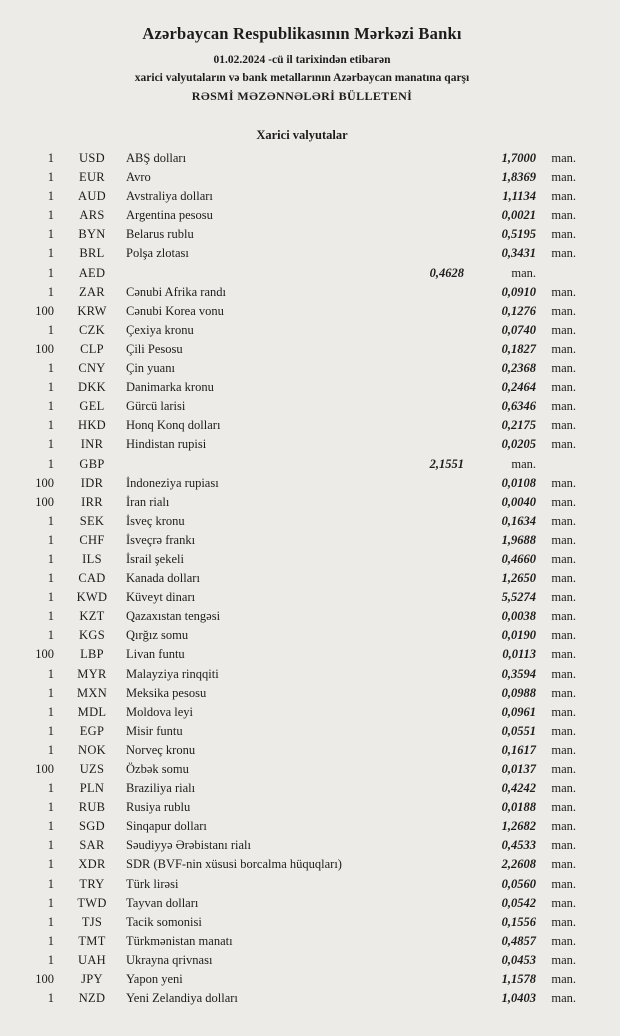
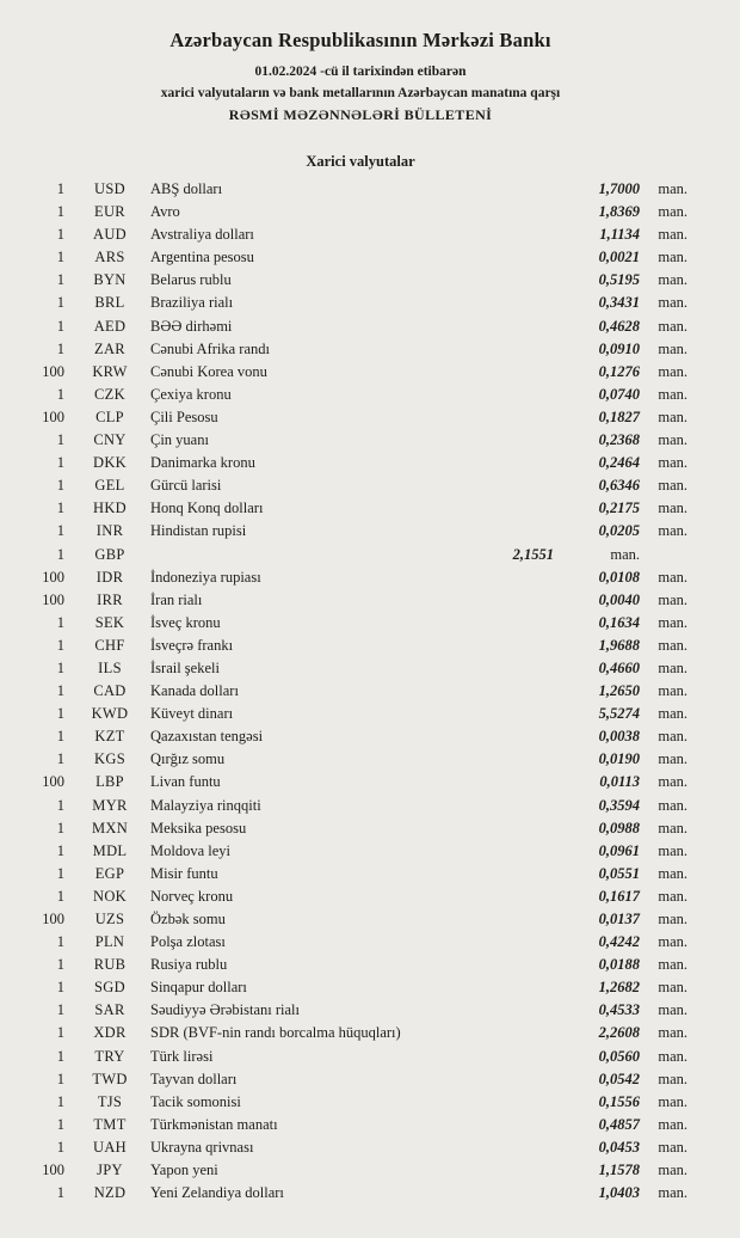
  Azərbaycan Respublikasının Mərkəzi Bankı
  01.02.2024 -cü il tarixindən etibarən
  xarici valyutaların və bank metallarının Azərbaycan manatına qarşı
  RƏSMİ MƏZƏNNƏLƏRİ BÜLLETENİ
  Xarici valyutalar
  1
  USD
  ABŞ dolları
  1,7000
  man.
  1
  EUR
  Avro
  1,8369
  man.
  1
  AUD
  Avstraliya dolları
  1,1134
  man.
  1
  ARS
  Argentina pesosu
  0,0021
  man.
  1
  BYN
  Belarus rublu
  0,5195
  man.
  1
  BRL
- Polşa zlotası
+ Braziliya rialı
  0,3431
  man.
  1
  AED
+ BƏƏ dirhəmi
  0,4628
  man.
  1
  ZAR
  Cənubi Afrika randı
  0,0910
  man.
  100
  KRW
  Cənubi Korea vonu
  0,1276
  man.
  1
  CZK
  Çexiya kronu
  0,0740
  man.
  100
  CLP
  Çili Pesosu
  0,1827
  man.
  1
  CNY
  Çin yuanı
  0,2368
  man.
  1
  DKK
  Danimarka kronu
  0,2464
  man.
  1
  GEL
  Gürcü larisi
  0,6346
  man.
  1
  HKD
  Honq Konq dolları
  0,2175
  man.
  1
  INR
  Hindistan rupisi
  0,0205
  man.
  1
  GBP
  2,1551
  man.
  100
  IDR
  İndoneziya rupiası
  0,0108
  man.
  100
  IRR
  İran rialı
  0,0040
  man.
  1
  SEK
  İsveç kronu
  0,1634
  man.
  1
  CHF
  İsveçrə frankı
  1,9688
  man.
  1
  ILS
  İsrail şekeli
  0,4660
  man.
  1
  CAD
  Kanada dolları
  1,2650
  man.
  1
  KWD
  Küveyt dinarı
  5,5274
  man.
  1
  KZT
  Qazaxıstan tengəsi
  0,0038
  man.
  1
  KGS
  Qırğız somu
  0,0190
  man.
  100
  LBP
  Livan funtu
  0,0113
  man.
  1
  MYR
  Malayziya rinqqiti
  0,3594
  man.
  1
  MXN
  Meksika pesosu
  0,0988
  man.
  1
  MDL
  Moldova leyi
  0,0961
  man.
  1
  EGP
  Misir funtu
  0,0551
  man.
  1
  NOK
  Norveç kronu
  0,1617
  man.
  100
  UZS
  Özbək somu
  0,0137
  man.
  1
  PLN
- Braziliya rialı
+ Polşa zlotası
  0,4242
  man.
  1
  RUB
  Rusiya rublu
  0,0188
  man.
  1
  SGD
  Sinqapur dolları
  1,2682
  man.
  1
  SAR
  Səudiyyə Ərəbistanı rialı
  0,4533
  man.
  1
  XDR
- SDR (BVF-nin xüsusi borcalma hüquqları)
+ SDR (BVF-nin randı borcalma hüquqları)
  2,2608
  man.
  1
  TRY
  Türk lirəsi
  0,0560
  man.
  1
  TWD
  Tayvan dolları
  0,0542
  man.
  1
  TJS
  Tacik somonisi
  0,1556
  man.
  1
  TMT
  Türkmənistan manatı
  0,4857
  man.
  1
  UAH
  Ukrayna qrivnası
  0,0453
  man.
  100
  JPY
  Yapon yeni
  1,1578
  man.
  1
  NZD
  Yeni Zelandiya dolları
  1,0403
  man.
